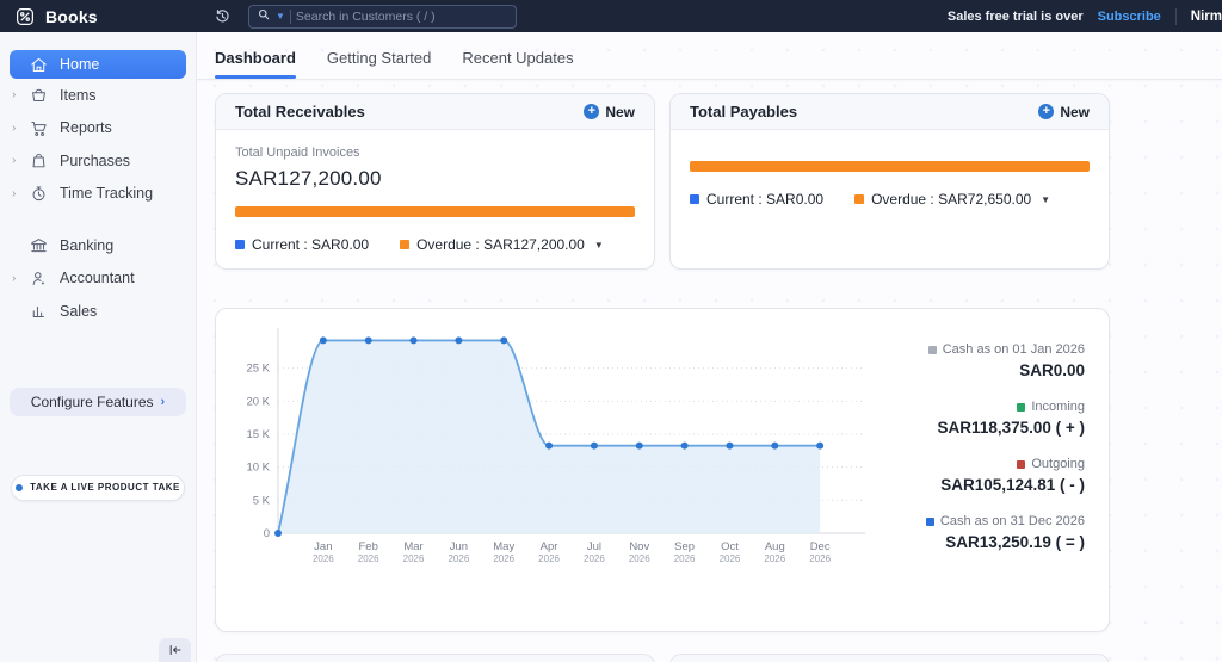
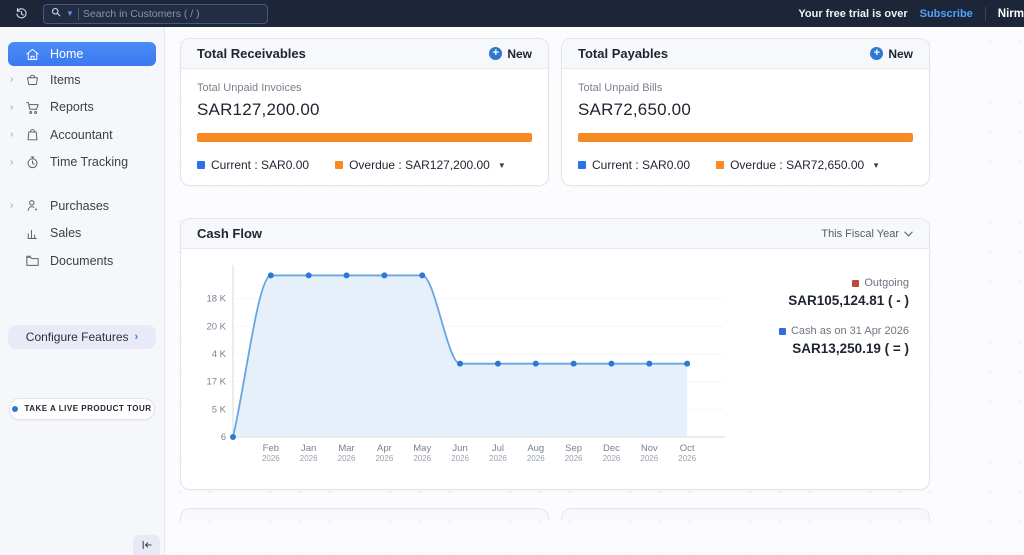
- Books
  ▼
  Search in Customers ( / )
- Sales free trial is over
+ Your free trial is over
  Subscribe
  Nirm
  Home
  ›
  Items
  ›
  Reports
  ›
- Purchases
+ Accountant
  ›
  Time Tracking
- Banking
  ›
- Accountant
+ Purchases
  Sales
+ Documents
  Configure Features
  ›
- TAKE A LIVE PRODUCT TAKE
+ TAKE A LIVE PRODUCT TOUR
- Dashboard
- Getting Started
- Recent Updates
  Total Receivables
  +
  New
  Total Unpaid Invoices
  SAR127,200.00
  Current : SAR0.00
  Overdue : SAR127,200.00
  ▼
  Total Payables
  +
  New
+ Total Unpaid Bills
+ SAR72,650.00
  Current : SAR0.00
  Overdue : SAR72,650.00
  ▼
+ Cash Flow
+ This Fiscal Year
- 0
+ 6
  5 K
- 10 K
+ 17 K
- 15 K
+ 4 K
  20 K
- 25 K
+ 18 K
- Jan
+ Feb
  2026
- Feb
+ Jan
  2026
  Mar
  2026
- Jun
+ Apr
  2026
  May
  2026
- Apr
+ Jun
  2026
  Jul
  2026
- Nov
+ Aug
  2026
  Sep
  2026
- Oct
+ Dec
  2026
- Aug
+ Nov
  2026
- Dec
+ Oct
  2026
- Cash as on 01 Jan 2026
- SAR0.00
- Incoming
- SAR118,375.00 ( + )
  Outgoing
  SAR105,124.81 ( - )
- Cash as on 31 Dec 2026
+ Cash as on 31 Apr 2026
  SAR13,250.19 ( = )
